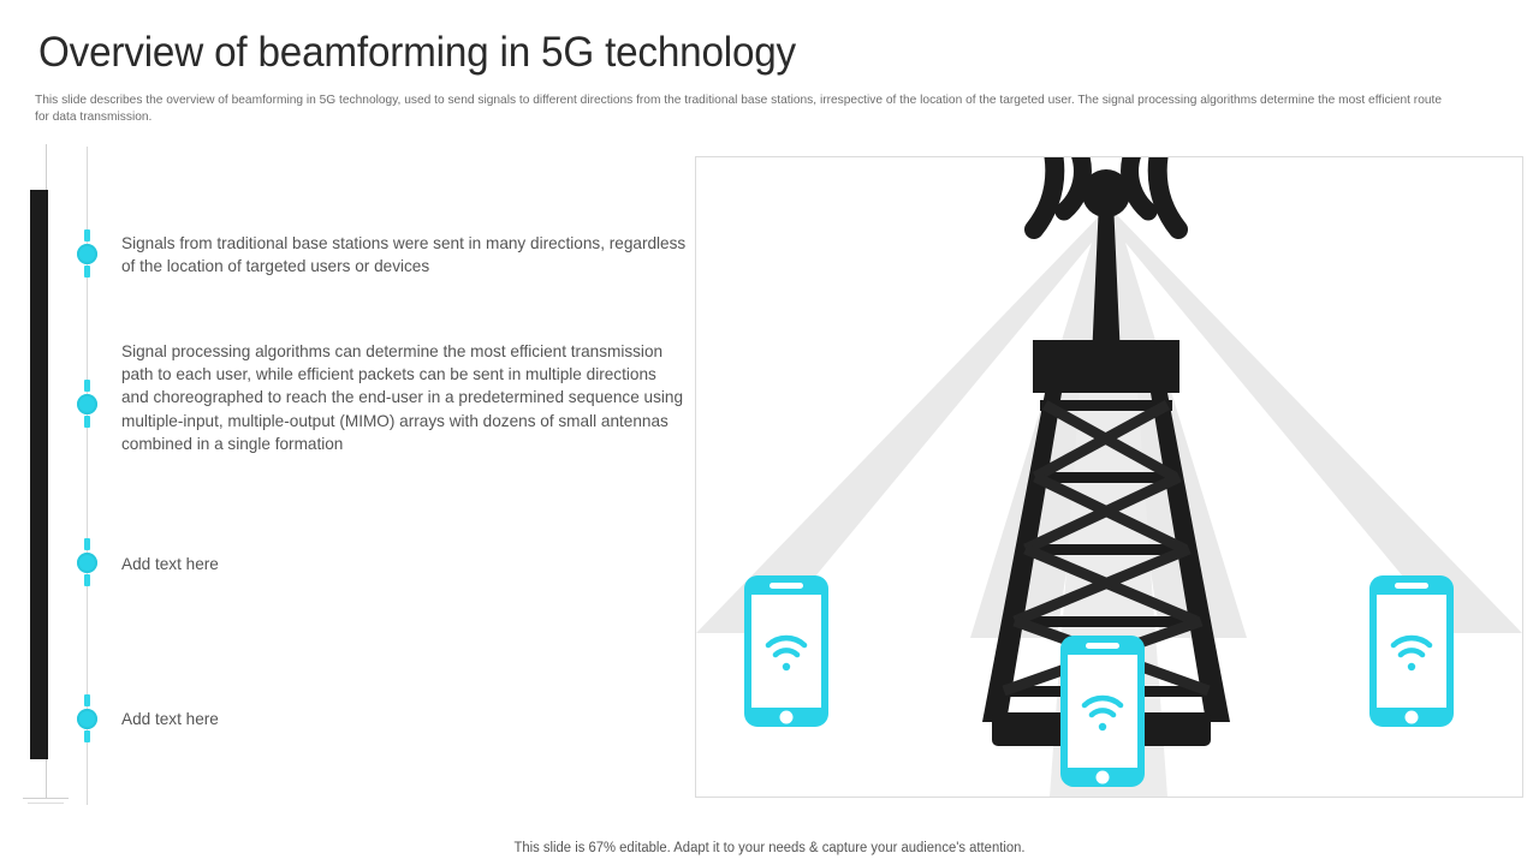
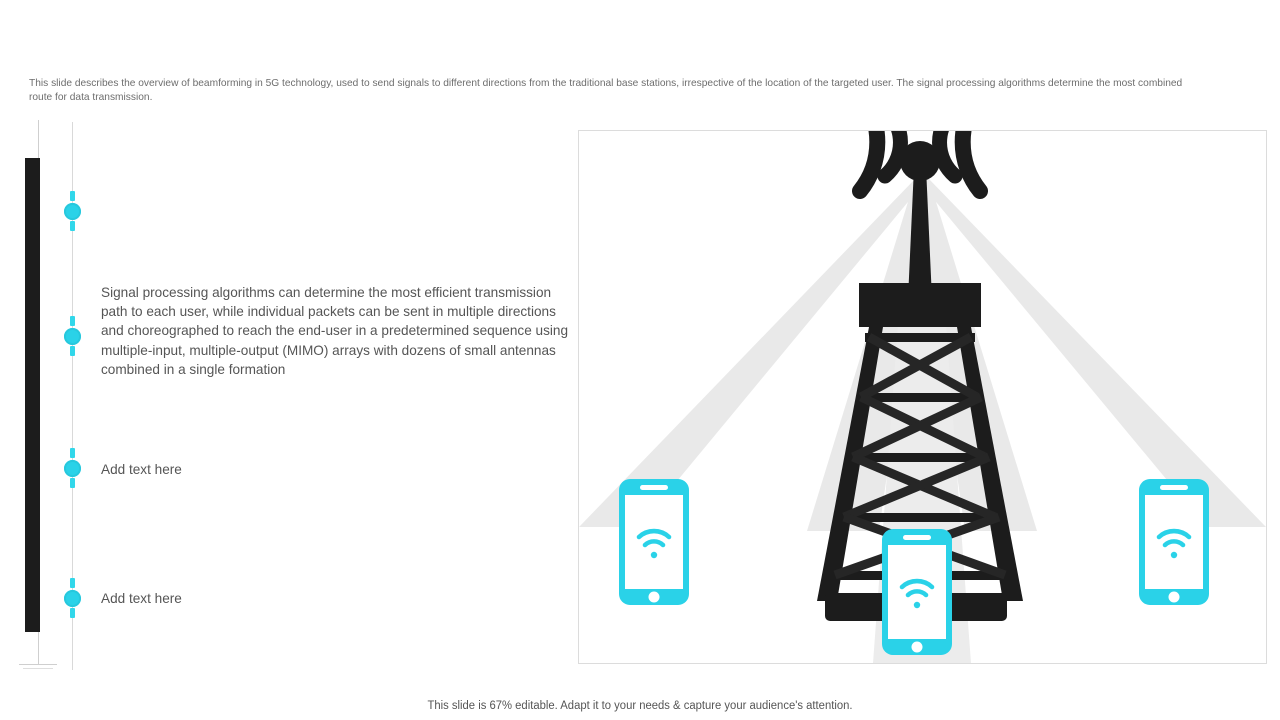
- Overview of beamforming in 5G technology
- This slide describes the overview of beamforming in 5G technology, used to send signals to different directions from the traditional base stations, irrespective of the location of the targeted user. The signal processing algorithms determine the most efficient route for data transmission.
+ This slide describes the overview of beamforming in 5G technology, used to send signals to different directions from the traditional base stations, irrespective of the location of the targeted user. The signal processing algorithms determine the most combined route for data transmission.
- Signals from traditional base stations were sent in many directions, regardless of the location of targeted users or devices
- Signal processing algorithms can determine the most efficient transmission path to each user, while efficient packets can be sent in multiple directions and choreographed to reach the end-user in a predetermined sequence using multiple-input, multiple-output (MIMO) arrays with dozens of small antennas combined in a single formation
+ Signal processing algorithms can determine the most efficient transmission path to each user, while individual packets can be sent in multiple directions and choreographed to reach the end-user in a predetermined sequence using multiple-input, multiple-output (MIMO) arrays with dozens of small antennas combined in a single formation
  Add text here
  Add text here
  This slide is 67% editable. Adapt it to your needs & capture your audience's attention.
